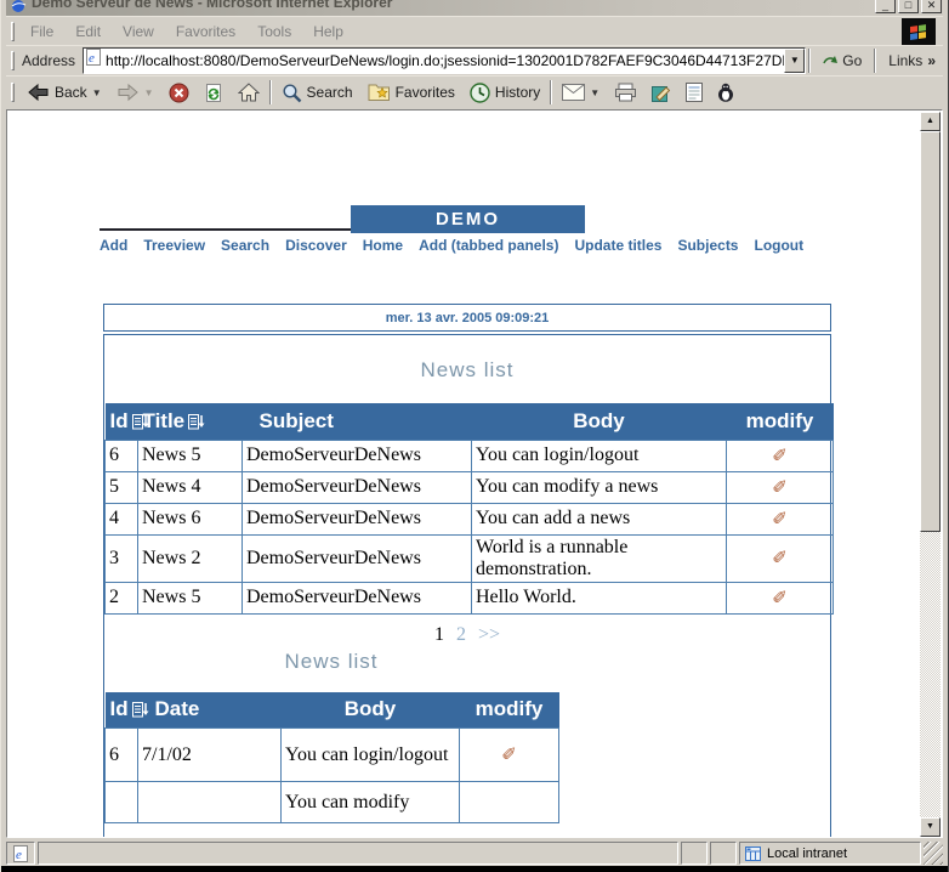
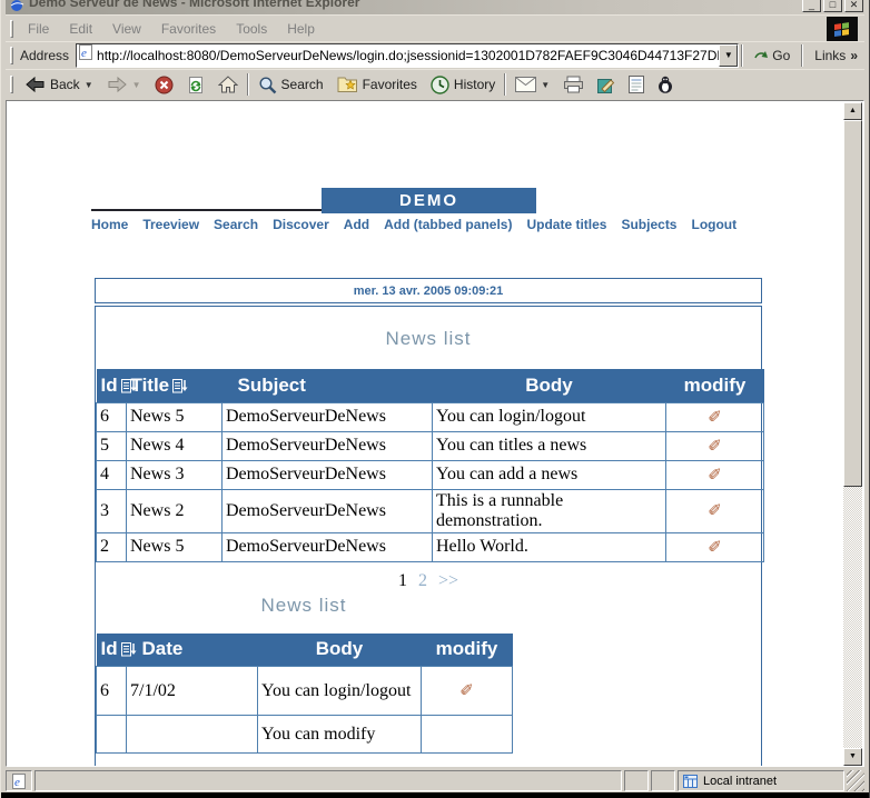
  Demo Serveur de News - Microsoft Internet Explorer
  _
  □
  ✕
  File
  Edit
  View
  Favorites
  Tools
  Help
  Address
  e
  http://localhost:8080/DemoServeurDeNews/login.do;jsessionid=1302001D782FAEF9C3046D44713F27D
  ▼
  Go
  Links
  »
  Back
  ▼
  ▼
  Search
  Favorites
  History
  ▼
  DEMO
- Add
+ Home
  Treeview
  Search
  Discover
- Home
+ Add
  Add (tabbed panels)
  Update titles
  Subjects
  Logout
  mer. 13 avr. 2005 09:09:21
  News list
  Id	Title	Subject	Body	modify
  6	News 5	DemoServeurDeNews	You can login/logout	✐
- 5	News 4	DemoServeurDeNews	You can modify a news	✐
+ 5	News 4	DemoServeurDeNews	You can titles a news	✐
- 4	News 6	DemoServeurDeNews	You can add a news	✐
+ 4	News 3	DemoServeurDeNews	You can add a news	✐
- 3	News 2	DemoServeurDeNews	World is a runnable demonstration.	✐
+ 3	News 2	DemoServeurDeNews	This is a runnable demonstration.	✐
  2	News 5	DemoServeurDeNews	Hello World.	✐
  1 2 >>
  News list
  Id	Date	Body	modify
  6	7/1/02	You can login/logout	✐
  		You can modify
  e
  Local intranet
